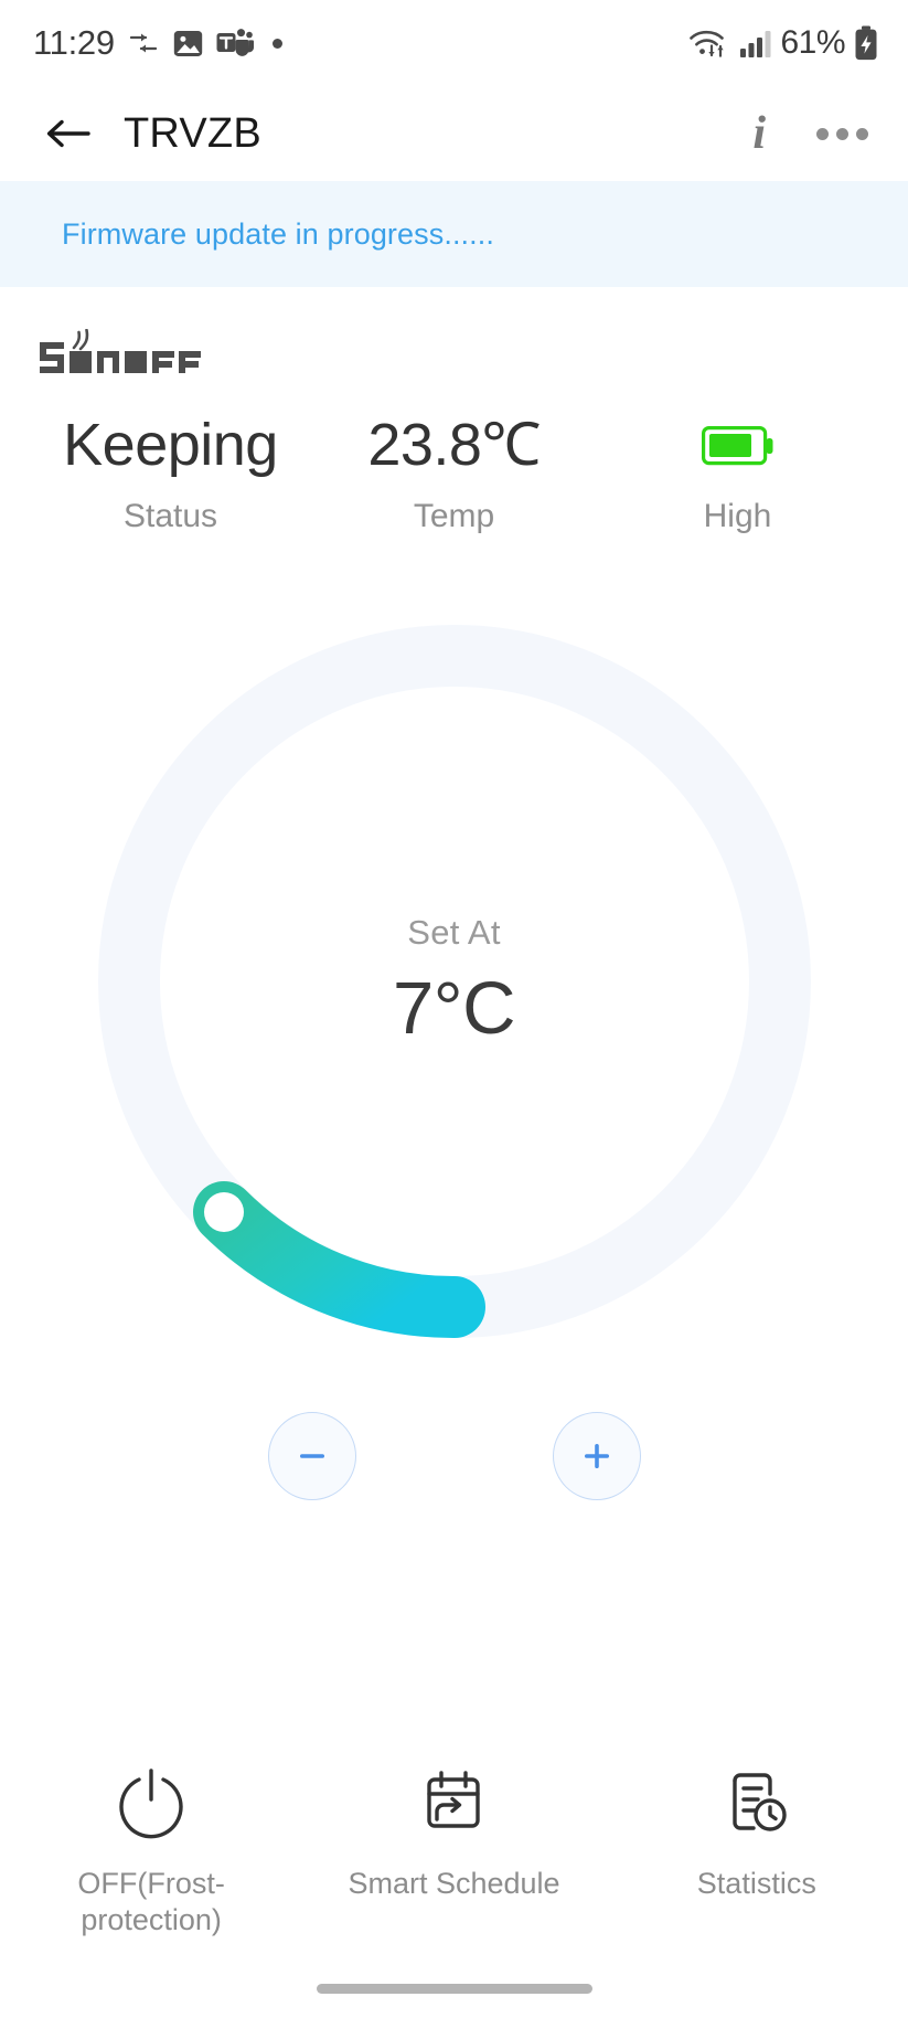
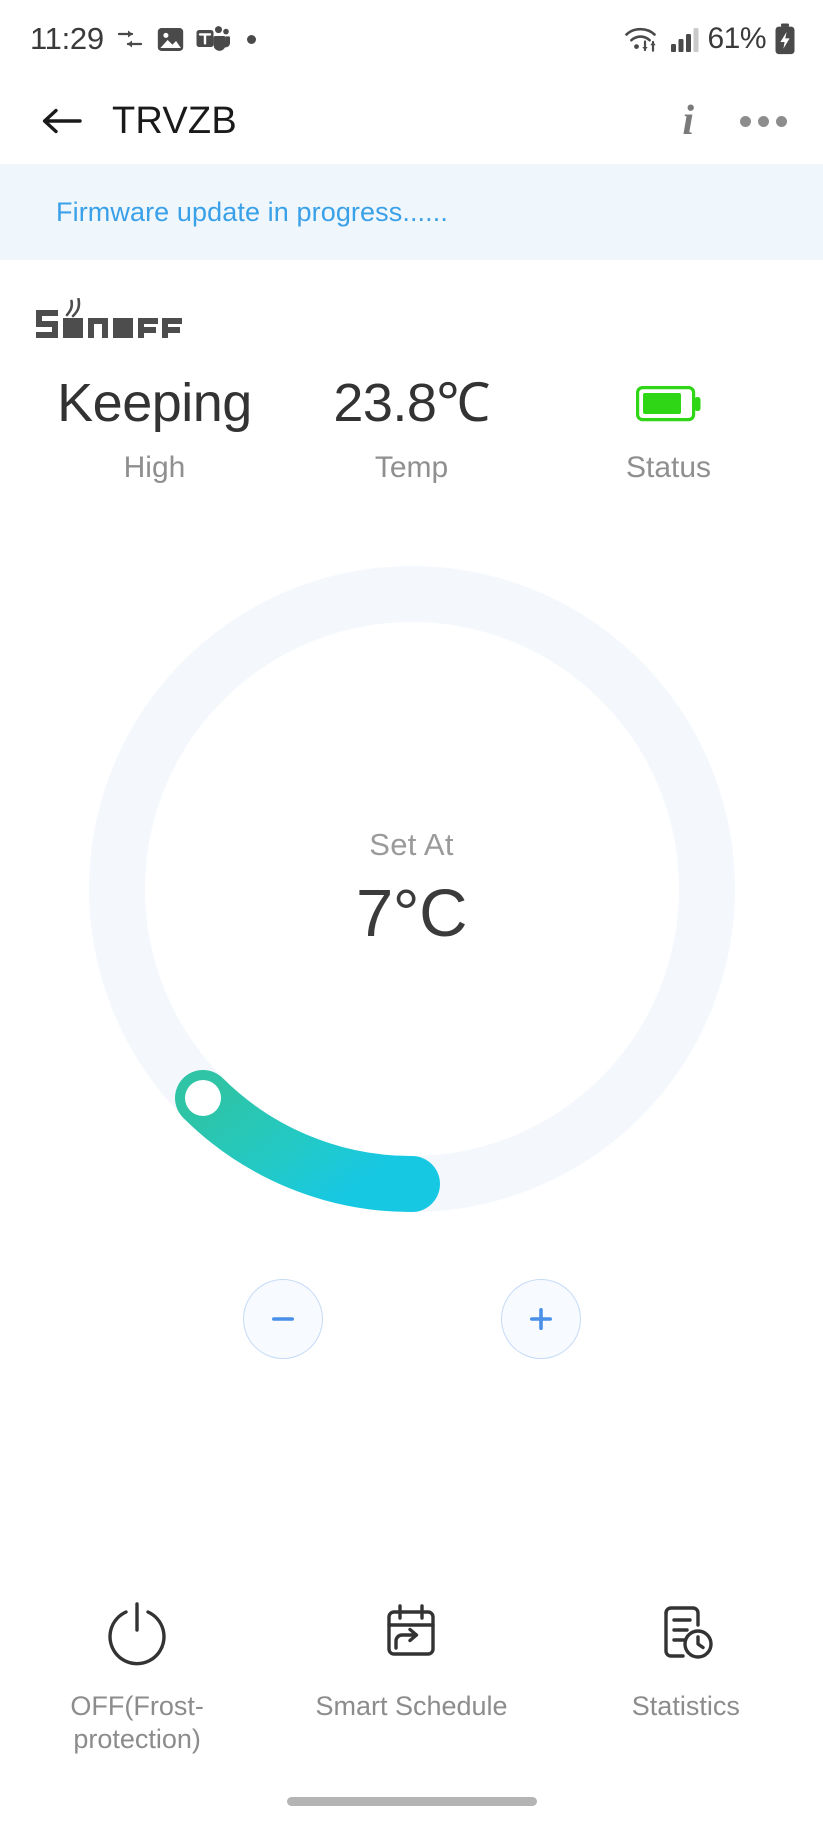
  11:29
  61%
  TRVZB
  i
  Firmware update in progress......
  Keeping
- Status
+ High
  23.8℃
  Temp
- High
+ Status
  Set At
  7°C
  OFF(Frost-protection)
  Smart Schedule
  Statistics
